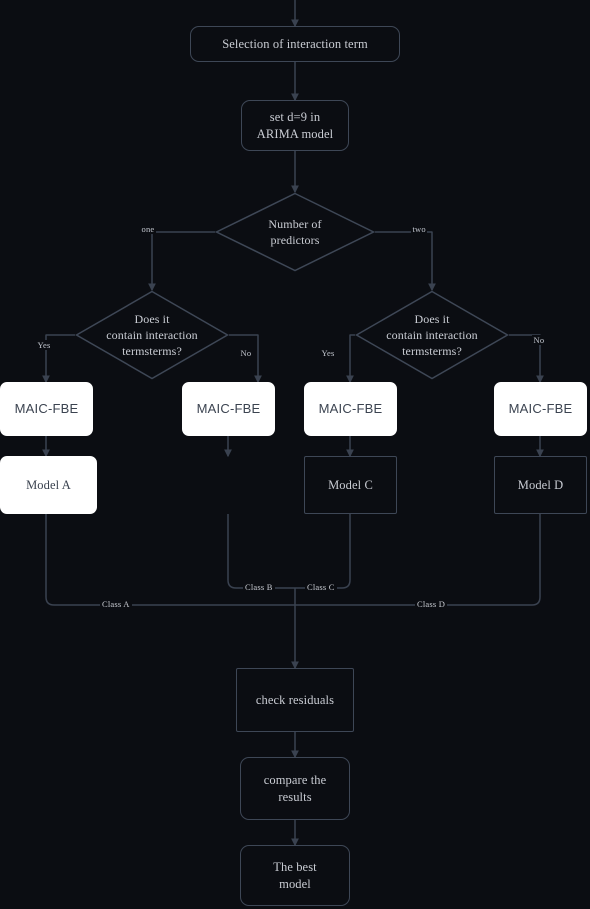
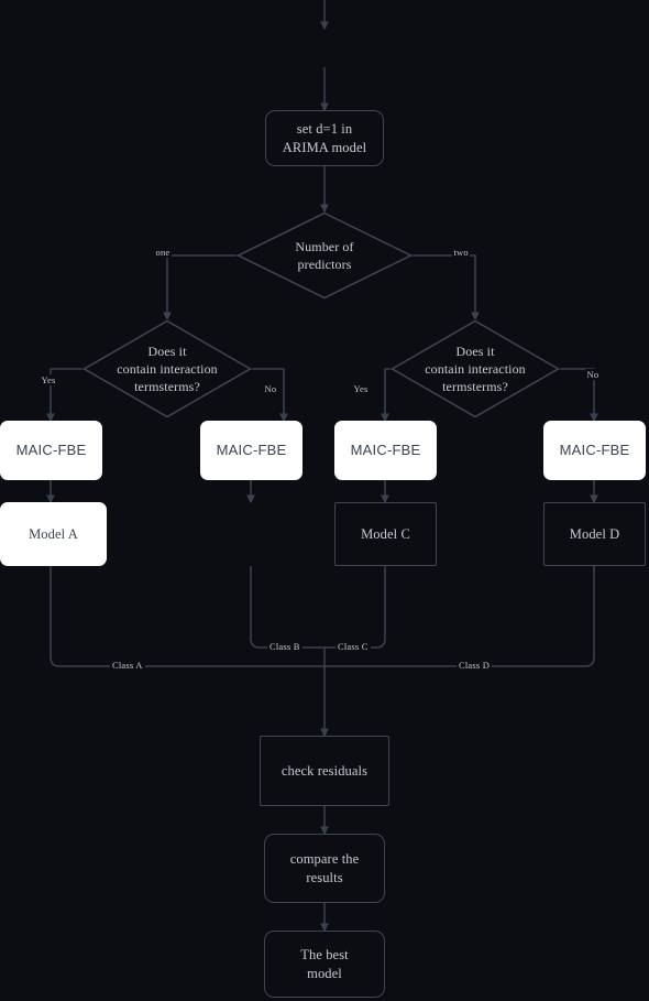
- Selection of interaction term
- set d=9 in
+ set d=1 in
  ARIMA model
  Number of
  predictors
  one
  two
  Does it
  contain interaction
  termsterms?
  Yes
  No
  Does it
  contain interaction
  termsterms?
  Yes
  No
  MAIC-FBE
  MAIC-FBE
  MAIC-FBE
  MAIC-FBE
  Model A
  Model C
  Model D
  Class A
  Class B
  Class C
  Class D
  check residuals
  compare the
  results
  The best
  model
